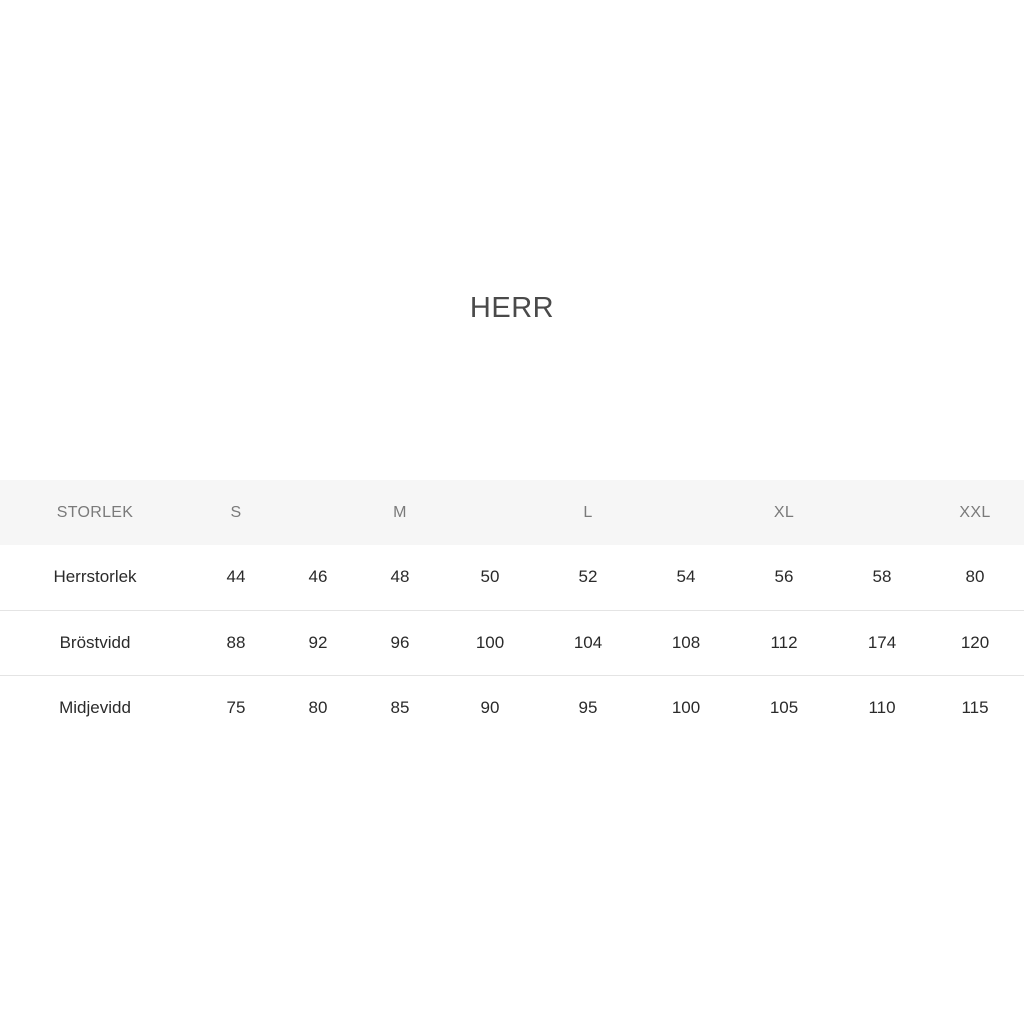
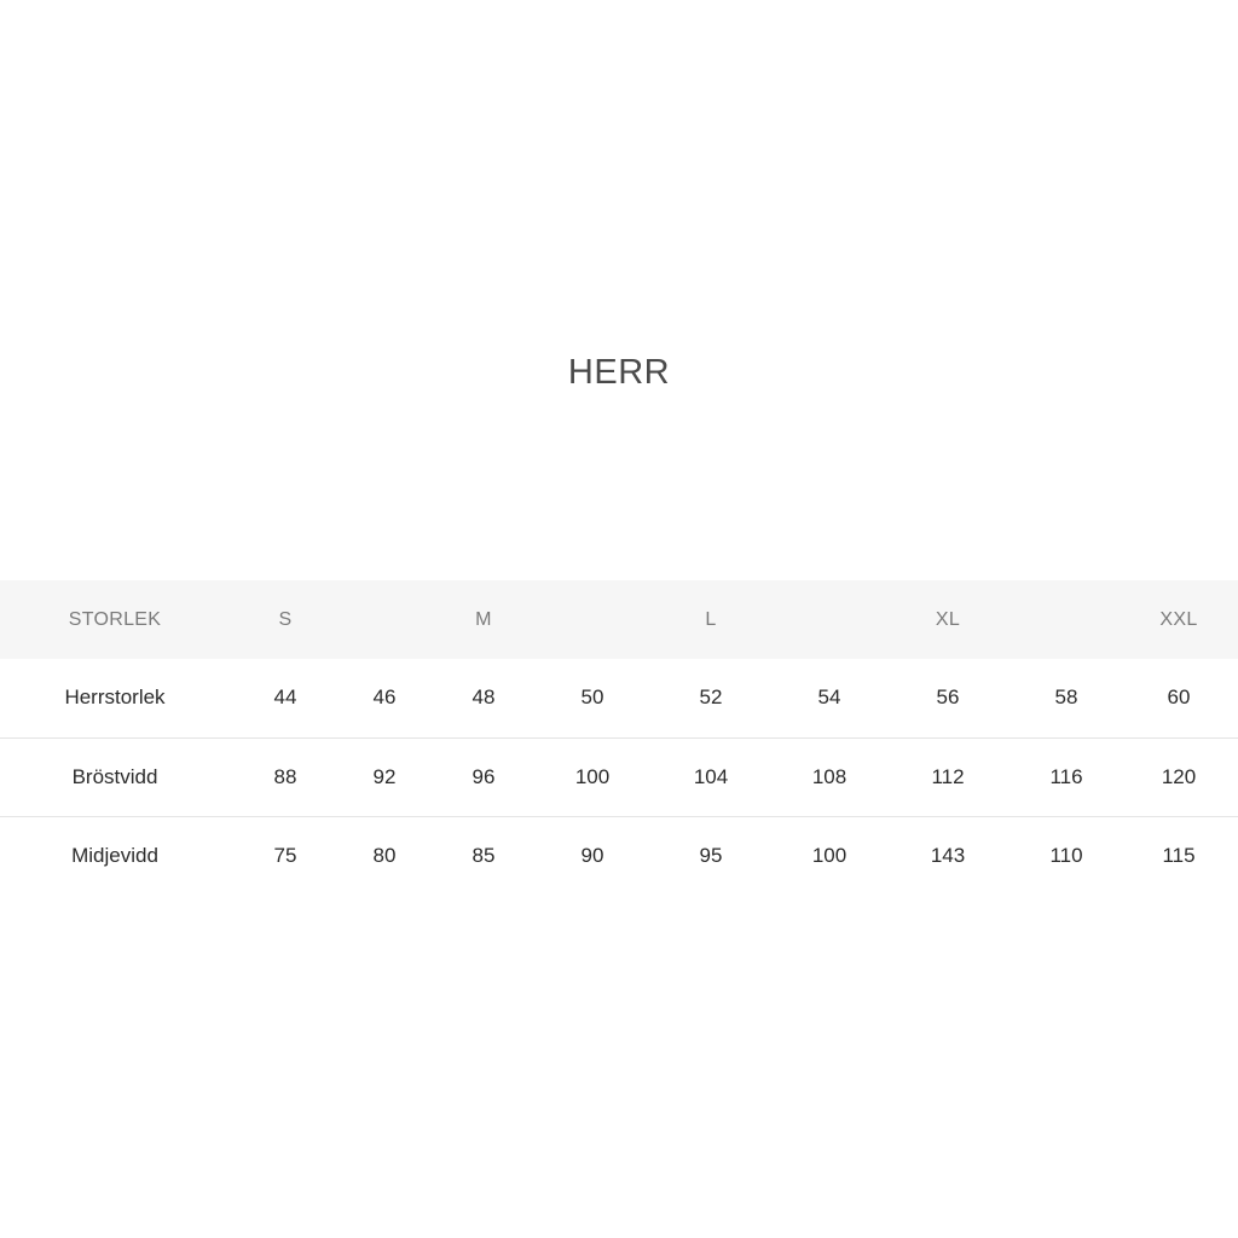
  HERR
  STORLEK	S		M		L		XL		XXL
- Herrstorlek	44	46	48	50	52	54	56	58	80
+ Herrstorlek	44	46	48	50	52	54	56	58	60
- Bröstvidd	88	92	96	100	104	108	112	174	120
+ Bröstvidd	88	92	96	100	104	108	112	116	120
- Midjevidd	75	80	85	90	95	100	105	110	115
+ Midjevidd	75	80	85	90	95	100	143	110	115
